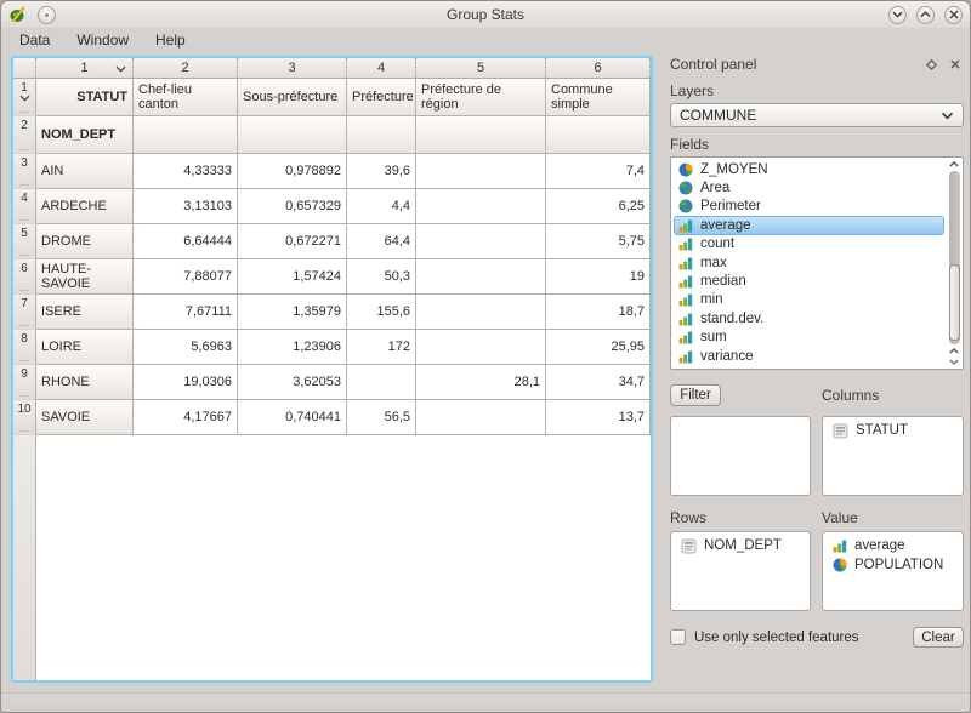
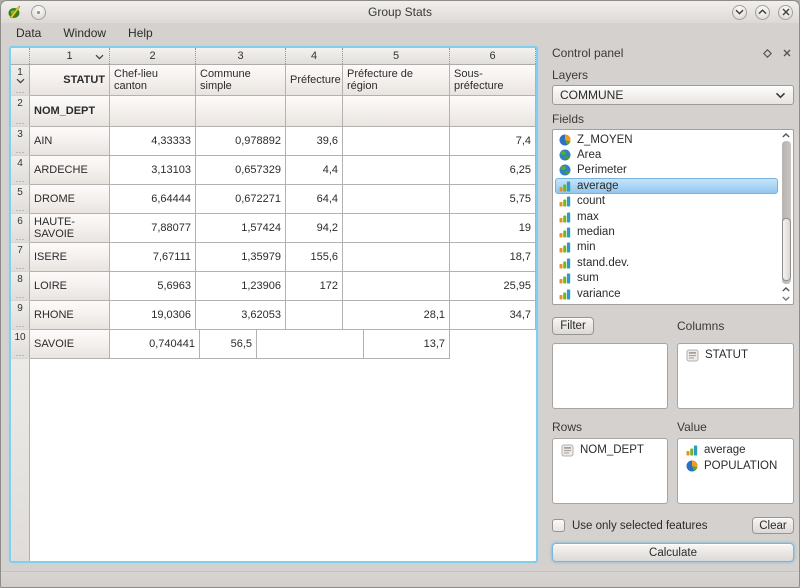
  Group Stats
  Data
  Window
  Help
  1
  2
  3
  4
  5
  6
  1
  ···
  STATUT
  Chef-lieu canton
- Sous-préfecture
+ Commune simple
  Préfecture
  Préfecture de région
- Commune simple
+ Sous-préfecture
  2
  ···
  NOM_DEPT
  3
  ···
  AIN
  4,33333
  0,978892
  39,6
  7,4
  4
  ···
  ARDECHE
  3,13103
  0,657329
  4,4
  6,25
  5
  ···
  DROME
  6,64444
  0,672271
  64,4
  5,75
  6
  ···
  HAUTE-SAVOIE
  7,88077
  1,57424
- 50,3
+ 94,2
  19
  7
  ···
  ISERE
  7,67111
  1,35979
  155,6
  18,7
  8
  ···
  LOIRE
  5,6963
  1,23906
  172
  25,95
  9
  ···
  RHONE
  19,0306
  3,62053
  28,1
  34,7
  10
  ···
  SAVOIE
- 4,17667
  0,740441
  56,5
  13,7
  Control panel
  Layers
  COMMUNE
  Fields
  Z_MOYEN
  Area
  Perimeter
  average
  count
  max
  median
  min
  stand.dev.
  sum
  variance
  Filter
  Columns
  STATUT
  Rows
  Value
  NOM_DEPT
  average
  POPULATION
  Use only selected features
  Clear
+ Calculate
